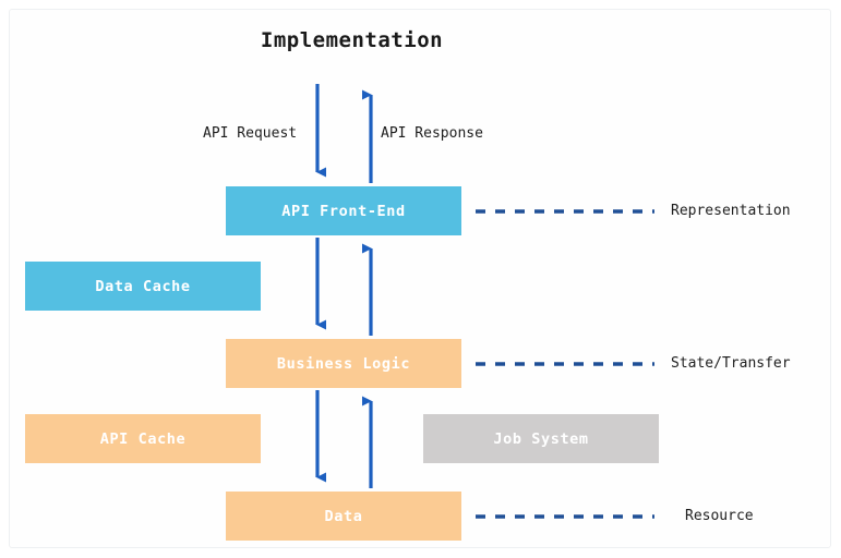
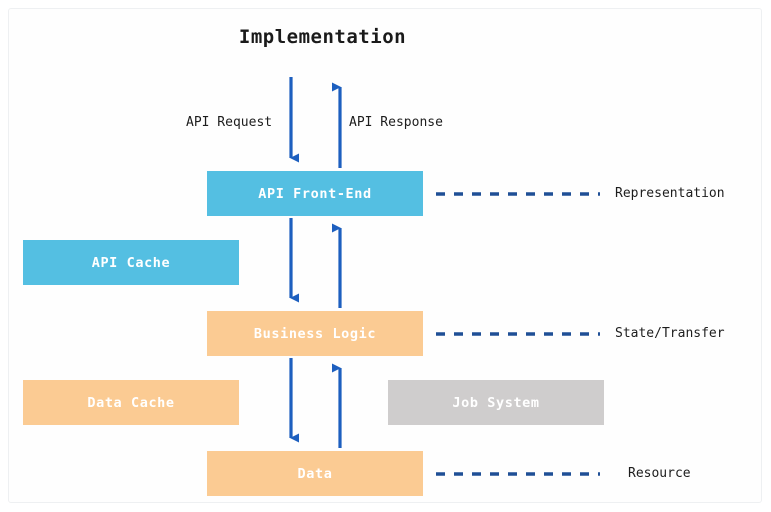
  Implementation
  API Front-End
- Data Cache
+ API Cache
  Business Logic
- API Cache
+ Data Cache
  Job System
  Data
  API Request
  API Response
  Representation
  State/Transfer
  Resource
